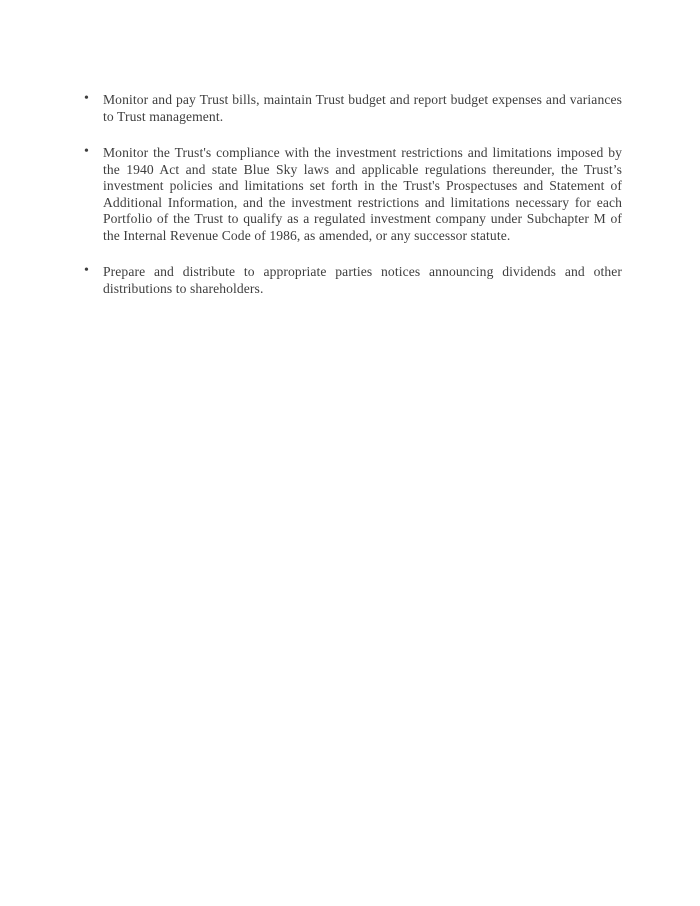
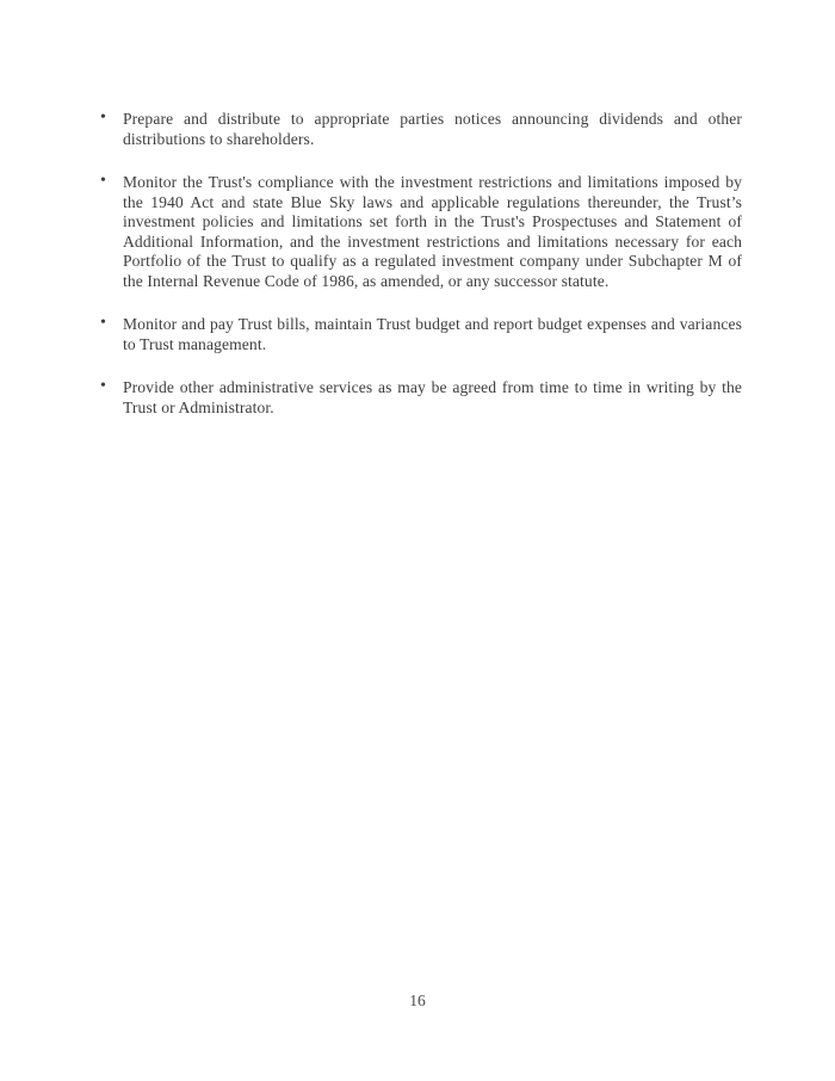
- Monitor and pay Trust bills, maintain Trust budget and report budget expenses and variances to Trust management.
+ Prepare and distribute to appropriate parties notices announcing dividends and other distributions to shareholders.
  Monitor the Trust's compliance with the investment restrictions and limitations imposed by the 1940 Act and state Blue Sky laws and applicable regulations thereunder, the Trust’s investment policies and limitations set forth in the Trust's Prospectuses and Statement of Additional Information, and the investment restrictions and limitations necessary for each Portfolio of the Trust to qualify as a regulated investment company under Subchapter M of the Internal Revenue Code of 1986, as amended, or any successor statute.
- Prepare and distribute to appropriate parties notices announcing dividends and other distributions to shareholders.
+ Monitor and pay Trust bills, maintain Trust budget and report budget expenses and variances to Trust management.
+ Provide other administrative services as may be agreed from time to time in writing by the Trust or Administrator.
+ 16
